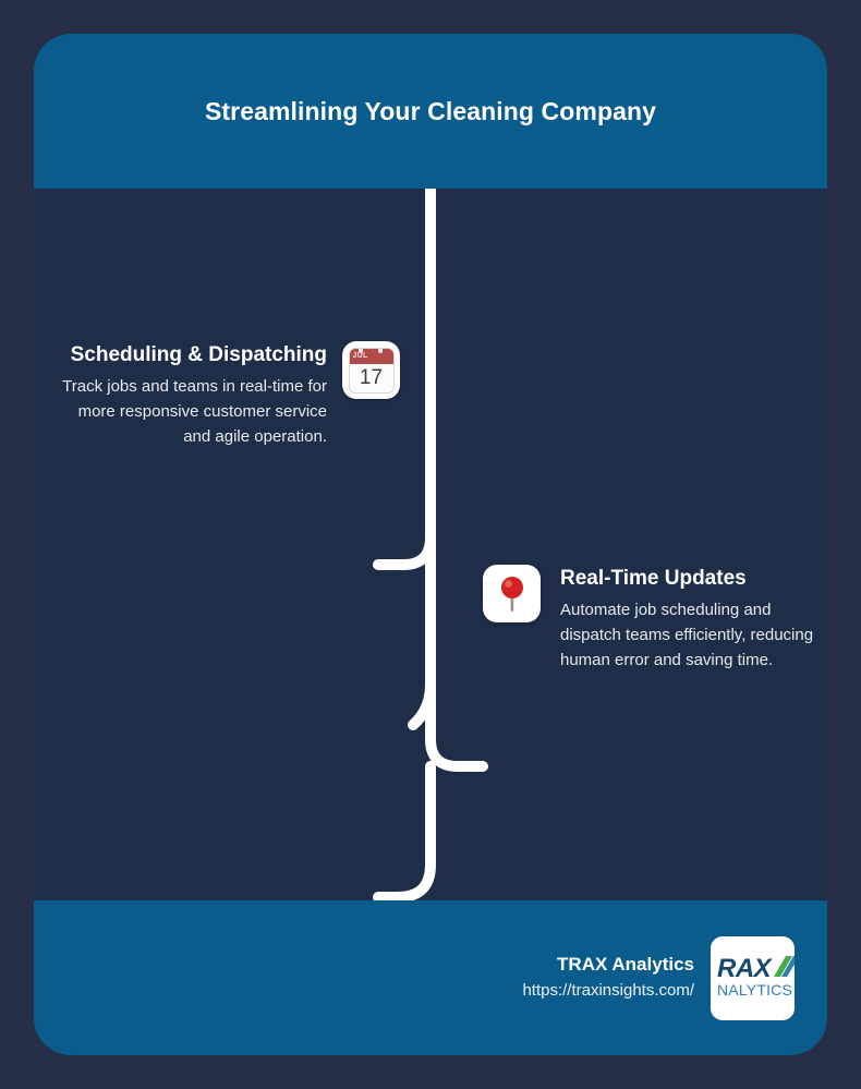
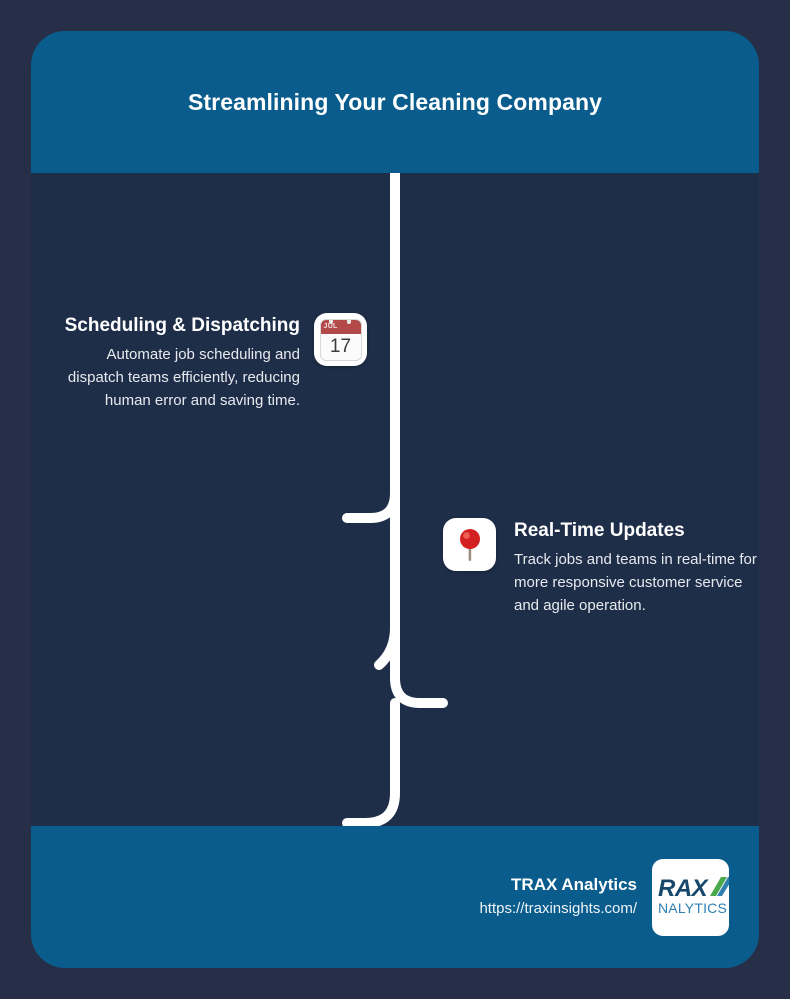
  Streamlining Your Cleaning Company
  Scheduling & Dispatching
- Track jobs and teams in real-time for more responsive customer service and agile operation.
+ Automate job scheduling and dispatch teams efficiently, reducing human error and saving time.
  17
  Real-Time Updates
- Automate job scheduling and dispatch teams efficiently, reducing human error and saving time.
+ Track jobs and teams in real-time for more responsive customer service and agile operation.
  TRAX Analytics
  https://traxinsights.com/
  RAX
  NALYTICS
